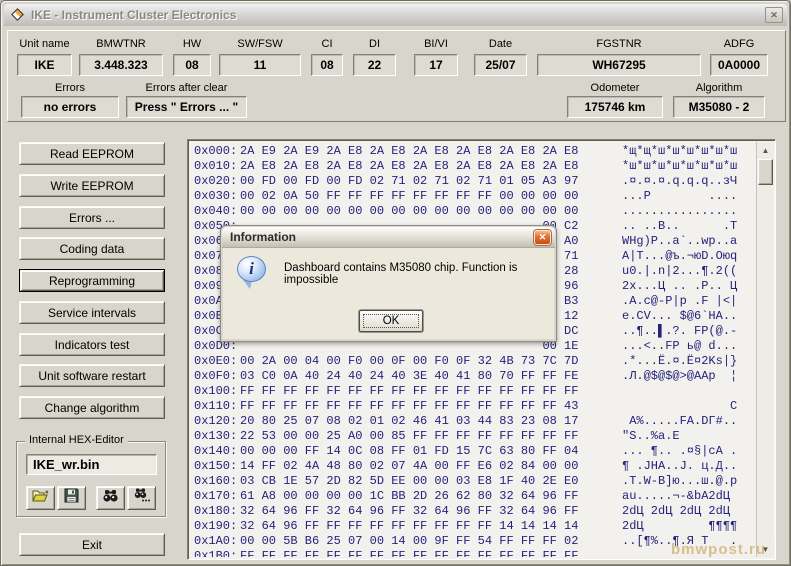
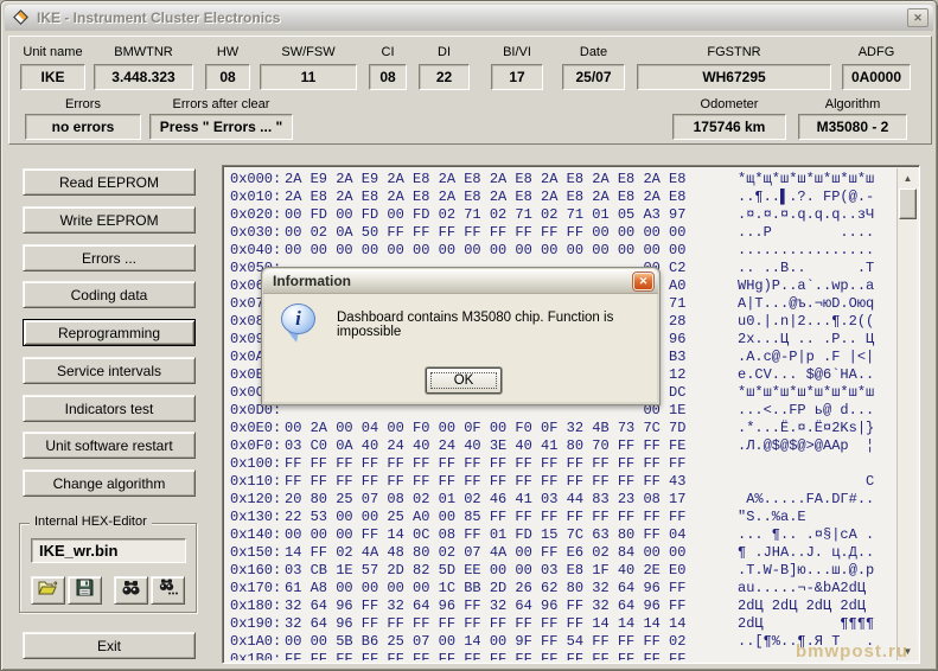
  IKE - Instrument Cluster Electronics
  ✕
  Unit name
  IKE
  BMWTNR
  3.448.323
  HW
  08
  SW/FSW
  11
  CI
  08
  DI
  22
  BI/VI
  17
  Date
  25/07
  FGSTNR
  WH67295
  ADFG
  0A0000
  Errors
  no errors
  Errors after clear
  Press " Errors ... "
  Odometer
  175746 km
  Algorithm
  M35080 - 2
  Read EEPROM
  Write EEPROM
  Errors ...
  Coding data
  Reprogramming
  Service intervals
  Indicators test
  Unit software restart
  Change algorithm
  Internal HEX-Editor
  IKE_wr.bin
  Exit
  0x000: 2A E9 2A E9 2A E8 2A E8 2A E8 2A E8 2A E8 2A E8
  *щ*щ*ш*ш*ш*ш*ш*ш
  0x010: 2A E8 2A E8 2A E8 2A E8 2A E8 2A E8 2A E8 2A E8
- *ш*ш*ш*ш*ш*ш*ш*ш
+ ..¶..▌.?. FР(@.-
  0x020: 00 FD 00 FD 00 FD 02 71 02 71 02 71 01 05 A3 97
  .¤.¤.¤.q.q.q..зЧ
  0x030: 00 02 0A 50 FF FF FF FF FF FF FF FF 00 00 00 00
  ...P ....
  0x040: 00 00 00 00 00 00 00 00 00 00 00 00 00 00 00 00
  ................
  .. ..B.. .Т
  WHg)P..a`..wp..a
  A|T...@ъ.¬юD.Оюq
  u0.|.n|2...¶.2((
  2x...Ц .. .Р.. Ц
  .А.c@-P|p .F |<|
  e.CV... $@6`HА..
- ..¶..▌.?. FР(@.-
+ *ш*ш*ш*ш*ш*ш*ш*ш
  0x0D0: 00 1E
  ...<..FР ь@ d...
  0x0E0: 00 2A 00 04 00 F0 00 0F 00 F0 0F 32 4B 73 7C 7D
  .*...Ё.¤.Ё¤2Ks|}
  0x0F0: 03 C0 0A 40 24 40 24 40 3E 40 41 80 70 FF FF FE
  .Л.@$@$@>@АAp ¦
  0x100: FF FF FF FF FF FF FF FF FF FF FF FF FF FF FF FF
  0x110: FF FF FF FF FF FF FF FF FF FF FF FF FF FF FF 43
  C
  0x120: 20 80 25 07 08 02 01 02 46 41 03 44 83 23 08 17
  А%.....FA.DГ#..
  0x130: 22 53 00 00 25 A0 00 85 FF FF FF FF FF FF FF FF
  "S..%а.Е
  0x140: 00 00 00 FF 14 0C 08 FF 01 FD 15 7C 63 80 FF 04
  ... ¶.. .¤§|cА .
  0x150: 14 FF 02 4A 48 80 02 07 4A 00 FF E6 02 84 00 00
  ¶ .JHА..J. ц.Д..
  0x160: 03 CB 1E 57 2D 82 5D EE 00 00 03 E8 1F 40 2E E0
  .Т.W-В]ю...ш.@.р
  0x170: 61 A8 00 00 00 00 1C BB 2D 26 62 80 32 64 96 FF
  au.....¬-&bА2dЦ
  0x180: 32 64 96 FF 32 64 96 FF 32 64 96 FF 32 64 96 FF
  2dЦ 2dЦ 2dЦ 2dЦ
  0x190: 32 64 96 FF FF FF FF FF FF FF FF FF 14 14 14 14
  2dЦ ¶¶¶¶
  0x1A0: 00 00 5B B6 25 07 00 14 00 9F FF 54 FF FF FF 02
  ..[¶%..¶.Я T .
  0x1B0: FF FF FF FF FF FF FF FF FF FF FF FF FF FF FF FF
  ▲
  ▼
  bmwpost.ru
  Information
  ✕
  i
  Dashboard contains M35080 chip. Function is impossible
  OK
